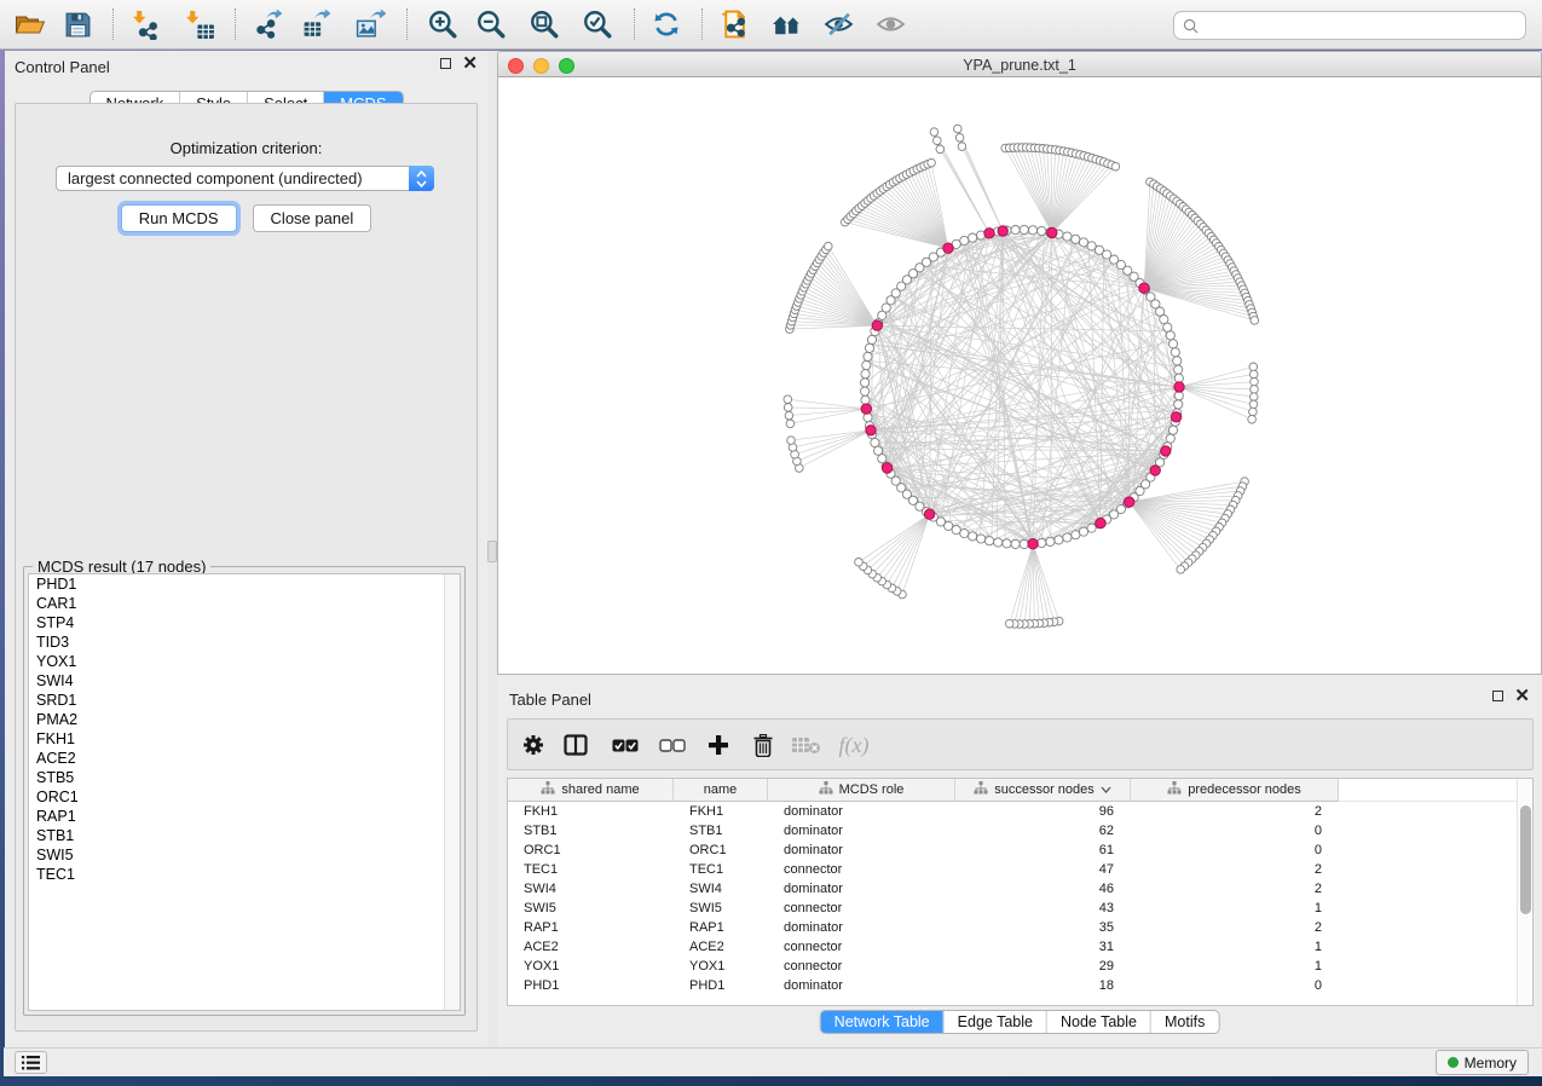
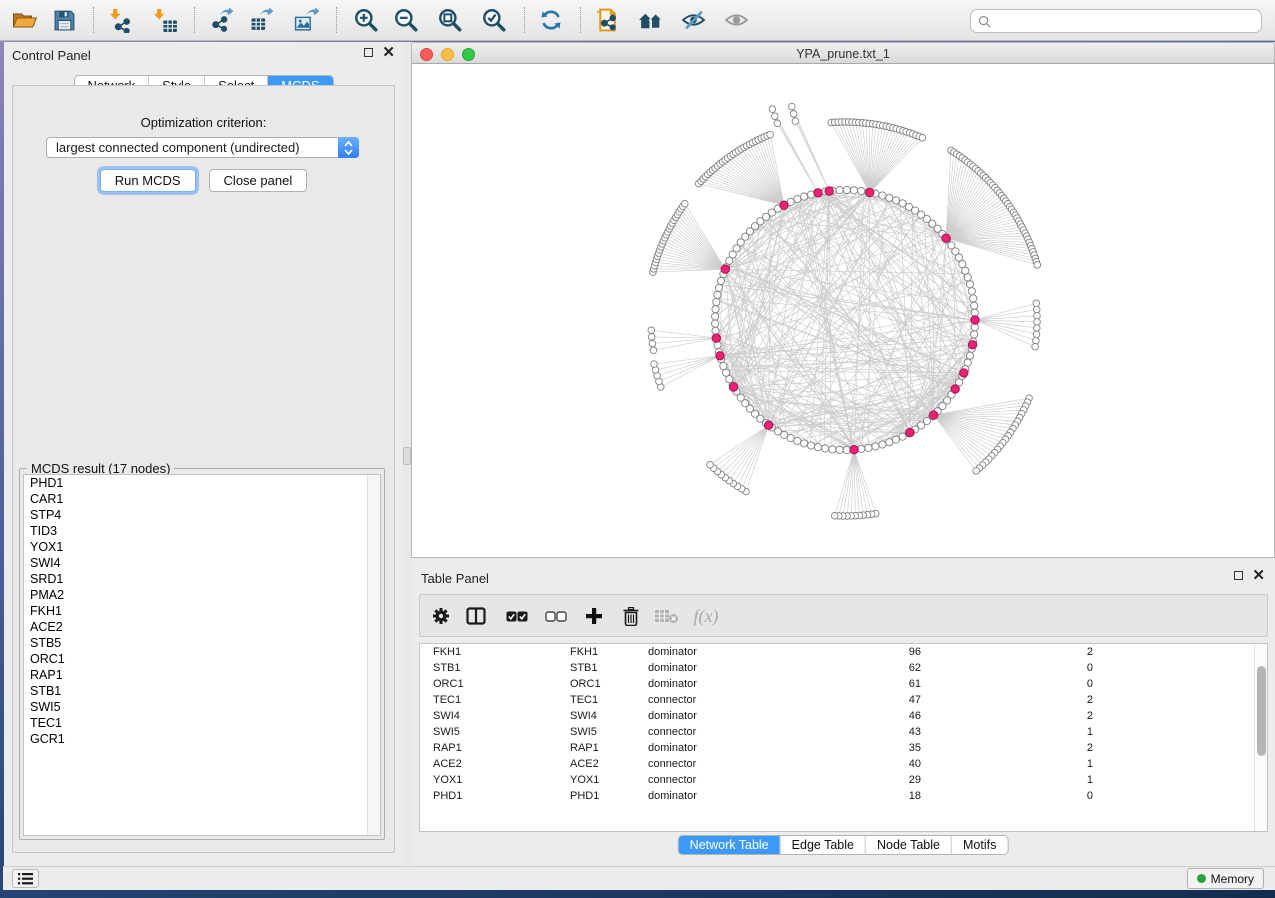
  Control Panel
  ✕
  Optimization criterion:
  largest connected component (undirected)
  Run MCDS
  Close panel
  MCDS result (17 nodes)
  PHD1
  CAR1
  STP4
  TID3
  YOX1
  SWI4
  SRD1
  PMA2
  FKH1
  ACE2
  STB5
  ORC1
  RAP1
  STB1
  SWI5
  TEC1
+ GCR1
  YPA_prune.txt_1
  Table Panel
  ✕
  f(x)
- shared name
- name
- MCDS role
- successor nodes
- predecessor nodes
  FKH1
  FKH1
  dominator
  96
  2
  STB1
  STB1
  dominator
  62
  0
  ORC1
  ORC1
  dominator
  61
  0
  TEC1
  TEC1
  connector
  47
  2
  SWI4
  SWI4
  dominator
  46
  2
  SWI5
  SWI5
  connector
  43
  1
  RAP1
  RAP1
  dominator
  35
  2
  ACE2
  ACE2
  connector
- 31
+ 40
  1
  YOX1
  YOX1
  connector
  29
  1
  PHD1
  PHD1
  dominator
  18
  0
  Network Table
  Edge Table
  Node Table
  Motifs
  Memory
